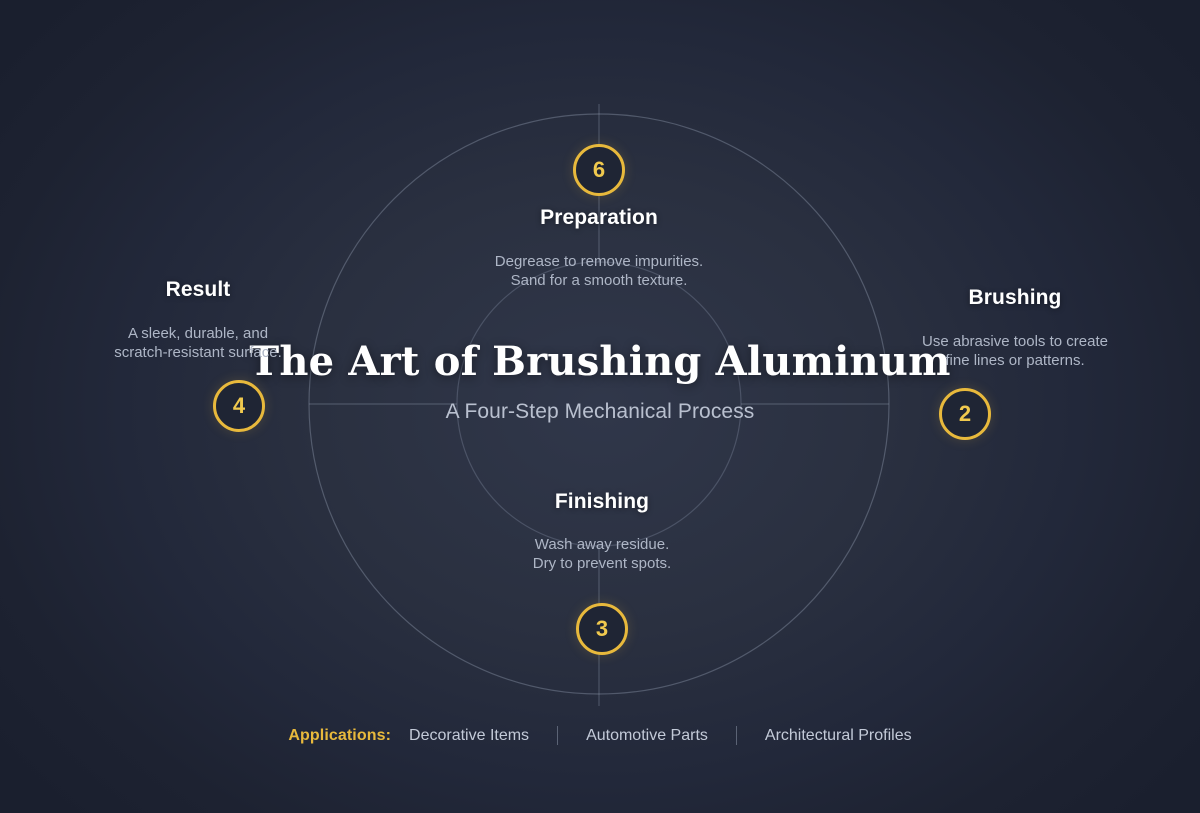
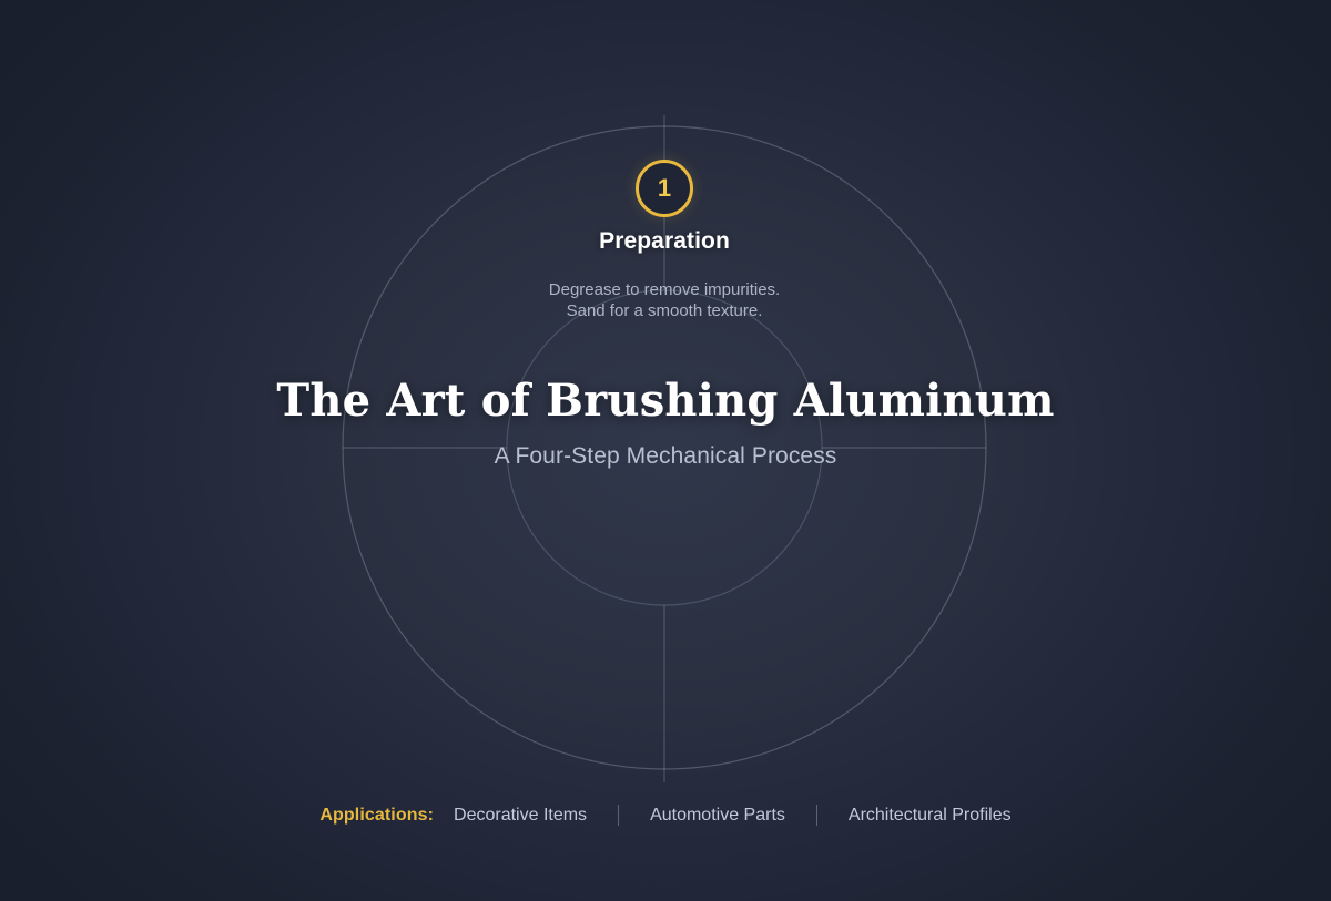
  The Art of Brushing Aluminum
  A Four-Step Mechanical Process
- 6
+ 1
  Preparation
  Degrease to remove impurities.
  Sand for a smooth texture.
- Brushing
- Use abrasive tools to create
- fine lines or patterns.
- 2
- Finishing
- Wash away residue.
- Dry to prevent spots.
- 3
- Result
- A sleek, durable, and
- scratch-resistant surface.
- 4
  Applications:
  Decorative Items
  Automotive Parts
  Architectural Profiles
